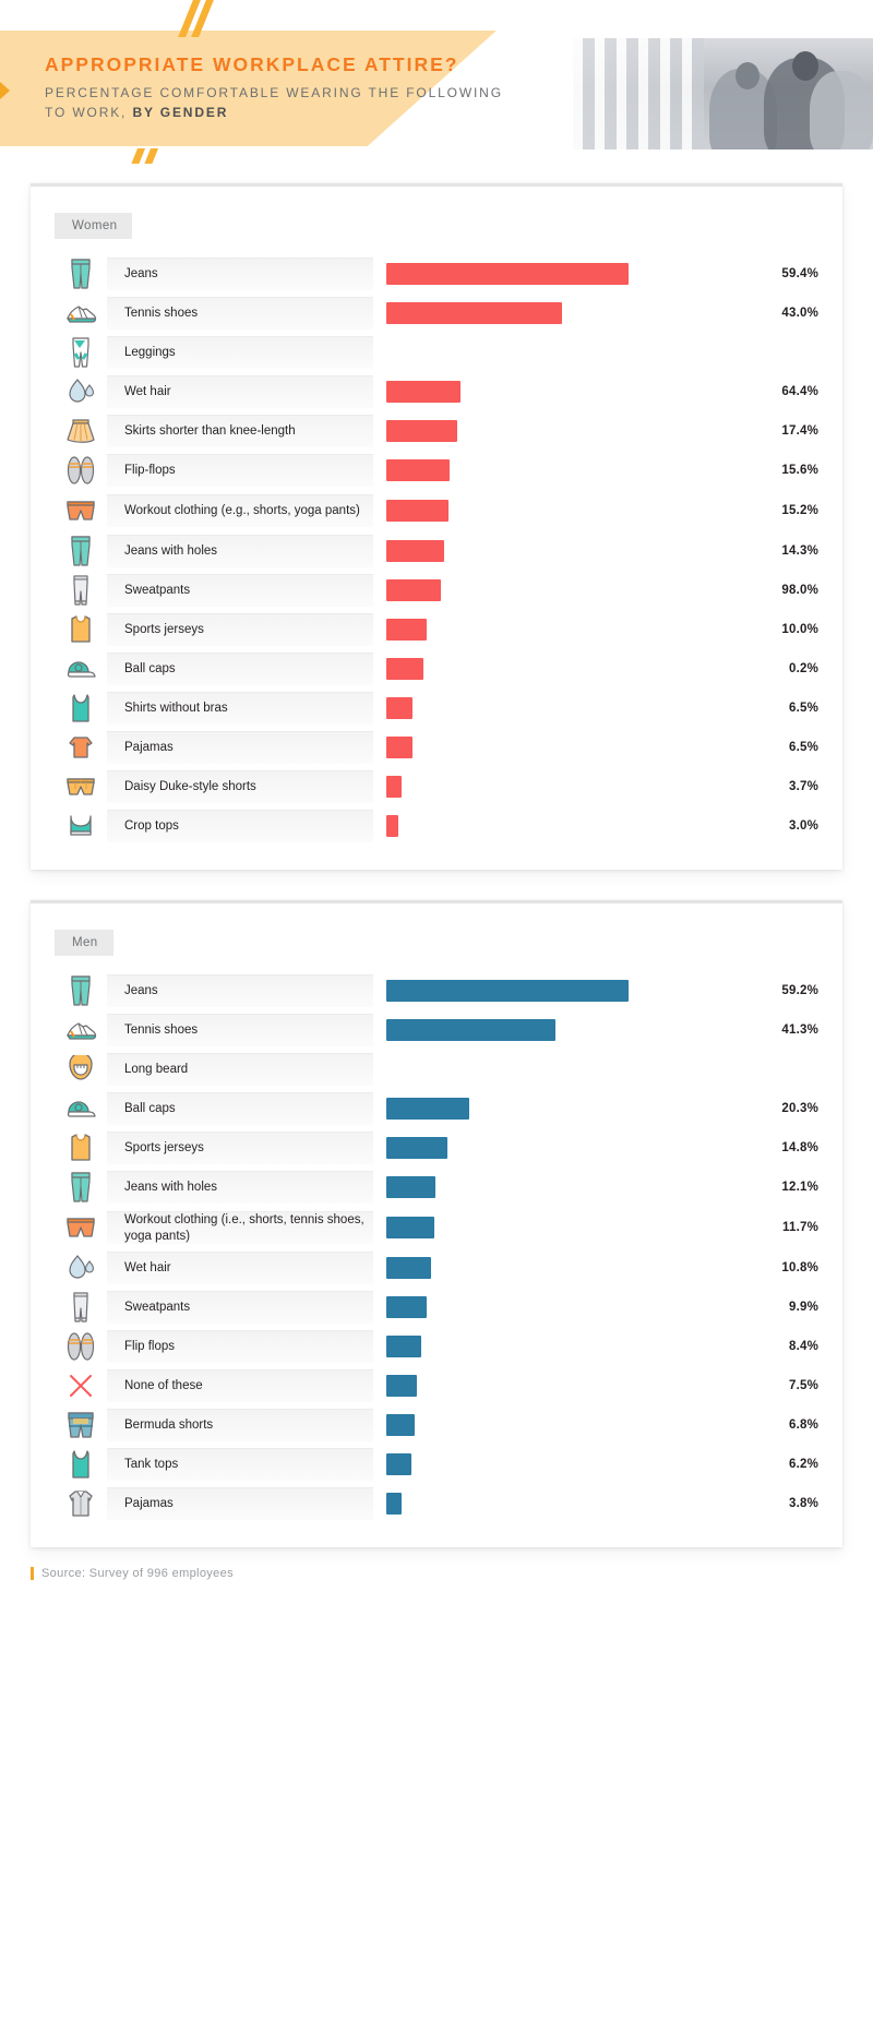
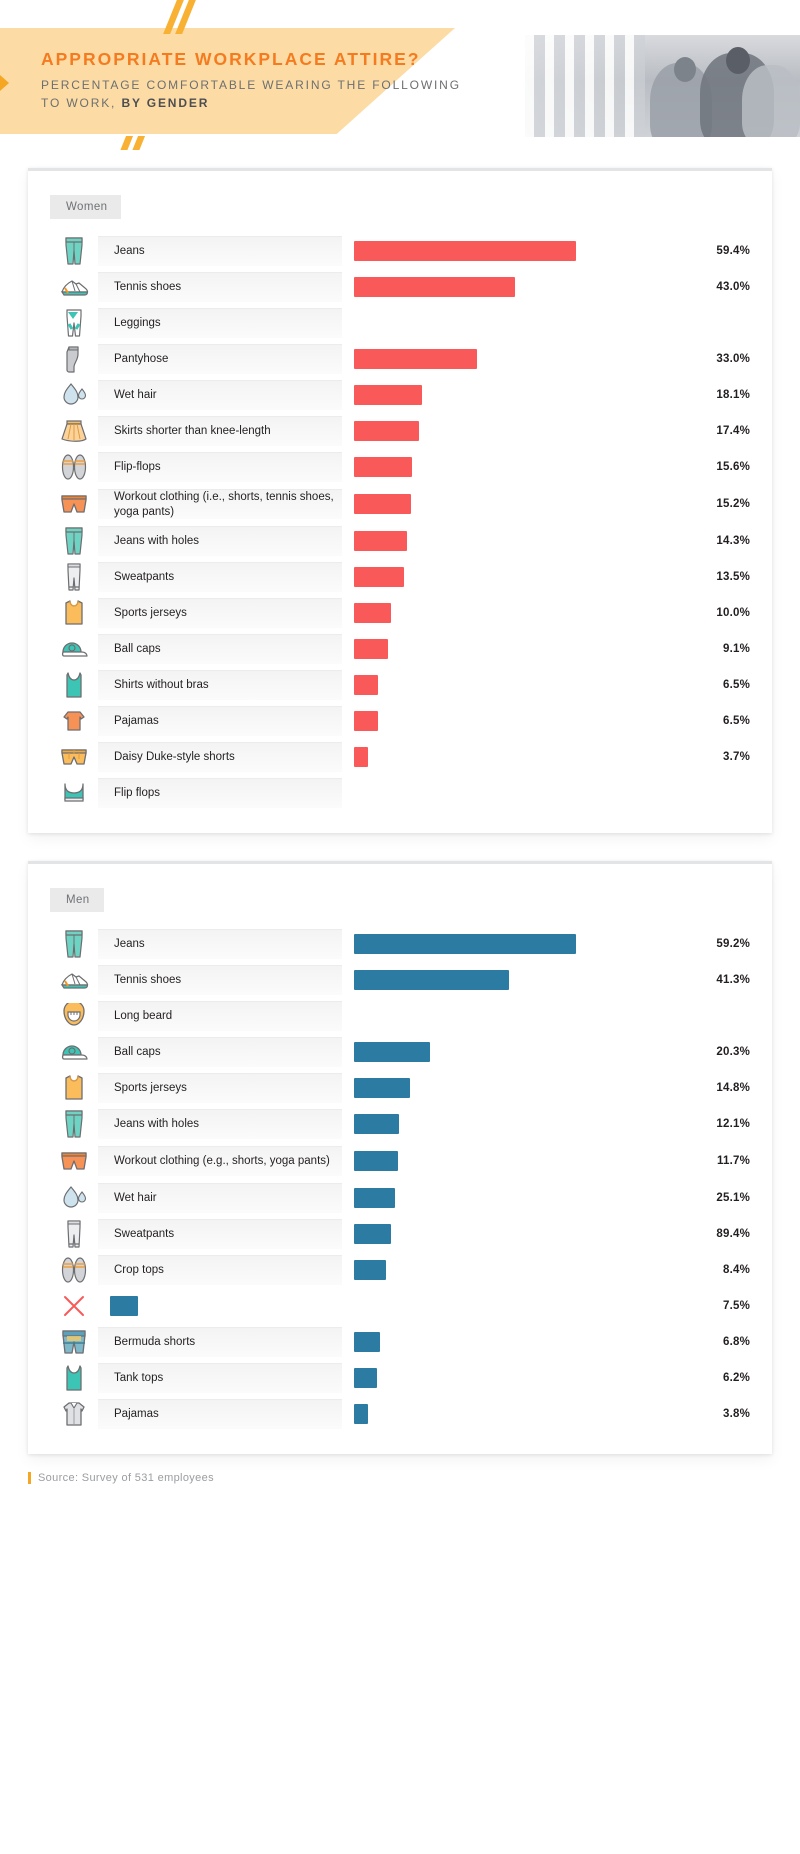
  APPROPRIATE WORKPLACE ATTIRE?
  PERCENTAGE COMFORTABLE WEARING THE FOLLOWING
  TO WORK, BY GENDER
  Women
  Jeans
  59.4%
  Tennis shoes
  43.0%
  Leggings
+ Pantyhose
+ 33.0%
  Wet hair
- 64.4%
+ 18.1%
  Skirts shorter than knee-length
  17.4%
  Flip-flops
  15.6%
- Workout clothing (e.g., shorts, yoga pants)
+ Workout clothing (i.e., shorts, tennis shoes, yoga pants)
  15.2%
  Jeans with holes
  14.3%
  Sweatpants
- 98.0%
+ 13.5%
  Sports jerseys
  10.0%
  Ball caps
- 0.2%
+ 9.1%
  Shirts without bras
  6.5%
  Pajamas
  6.5%
  Daisy Duke-style shorts
  3.7%
- Crop tops
+ Flip flops
- 3.0%
  Men
  Jeans
  59.2%
  Tennis shoes
  41.3%
  Long beard
  Ball caps
  20.3%
  Sports jerseys
  14.8%
  Jeans with holes
  12.1%
- Workout clothing (i.e., shorts, tennis shoes, yoga pants)
+ Workout clothing (e.g., shorts, yoga pants)
  11.7%
  Wet hair
- 10.8%
+ 25.1%
  Sweatpants
- 9.9%
+ 89.4%
- Flip flops
+ Crop tops
  8.4%
- None of these
  7.5%
  Bermuda shorts
  6.8%
  Tank tops
  6.2%
  Pajamas
  3.8%
- Source: Survey of 996 employees
+ Source: Survey of 531 employees
